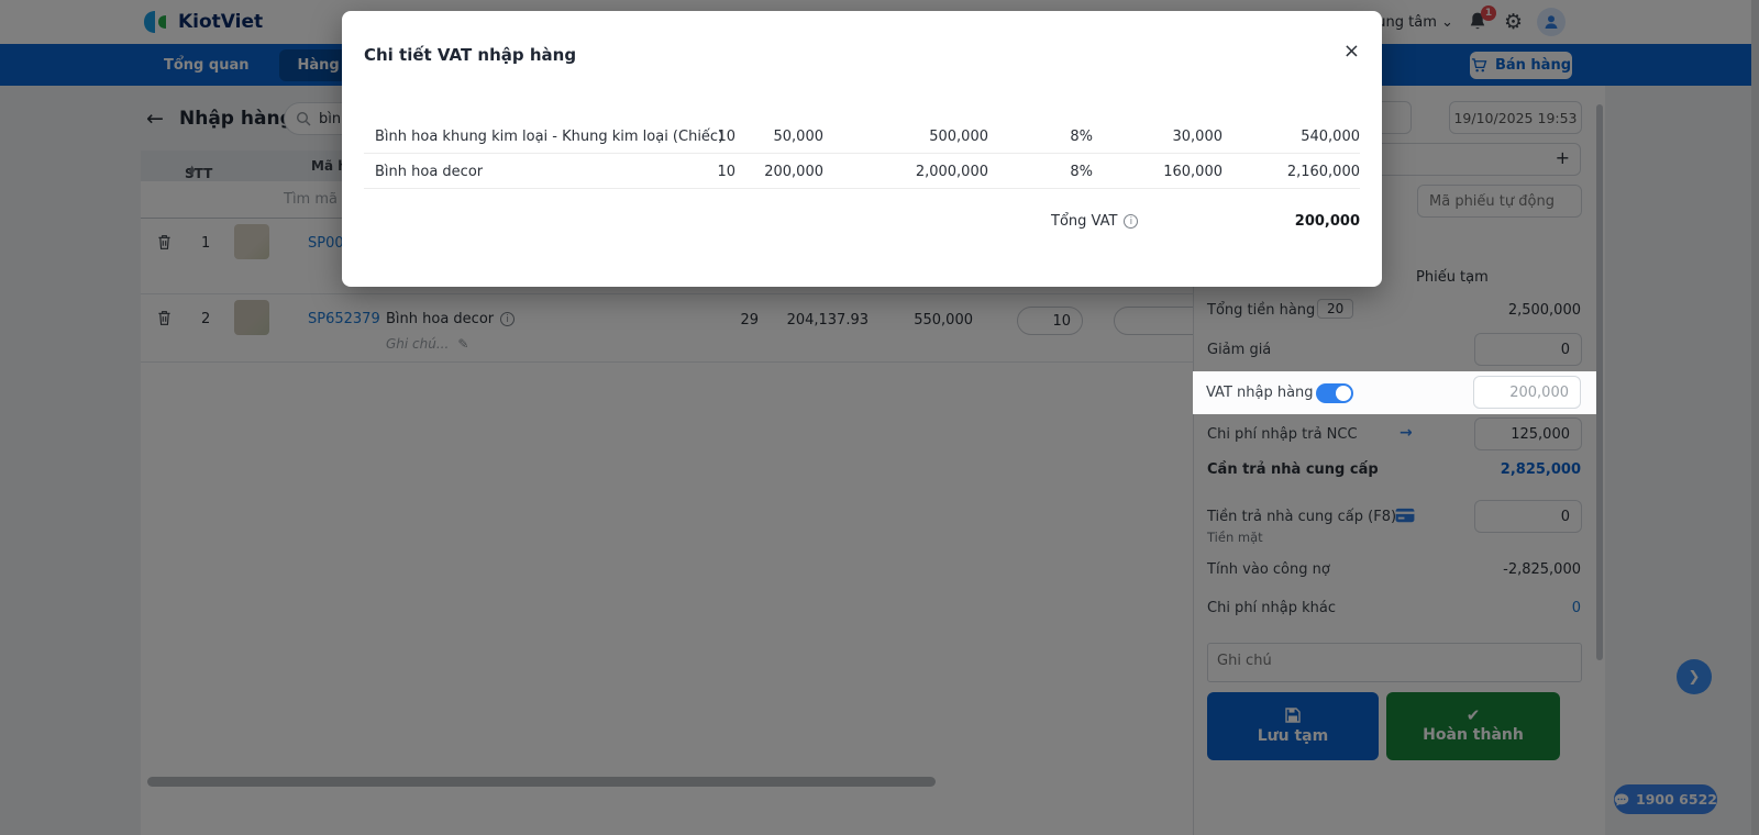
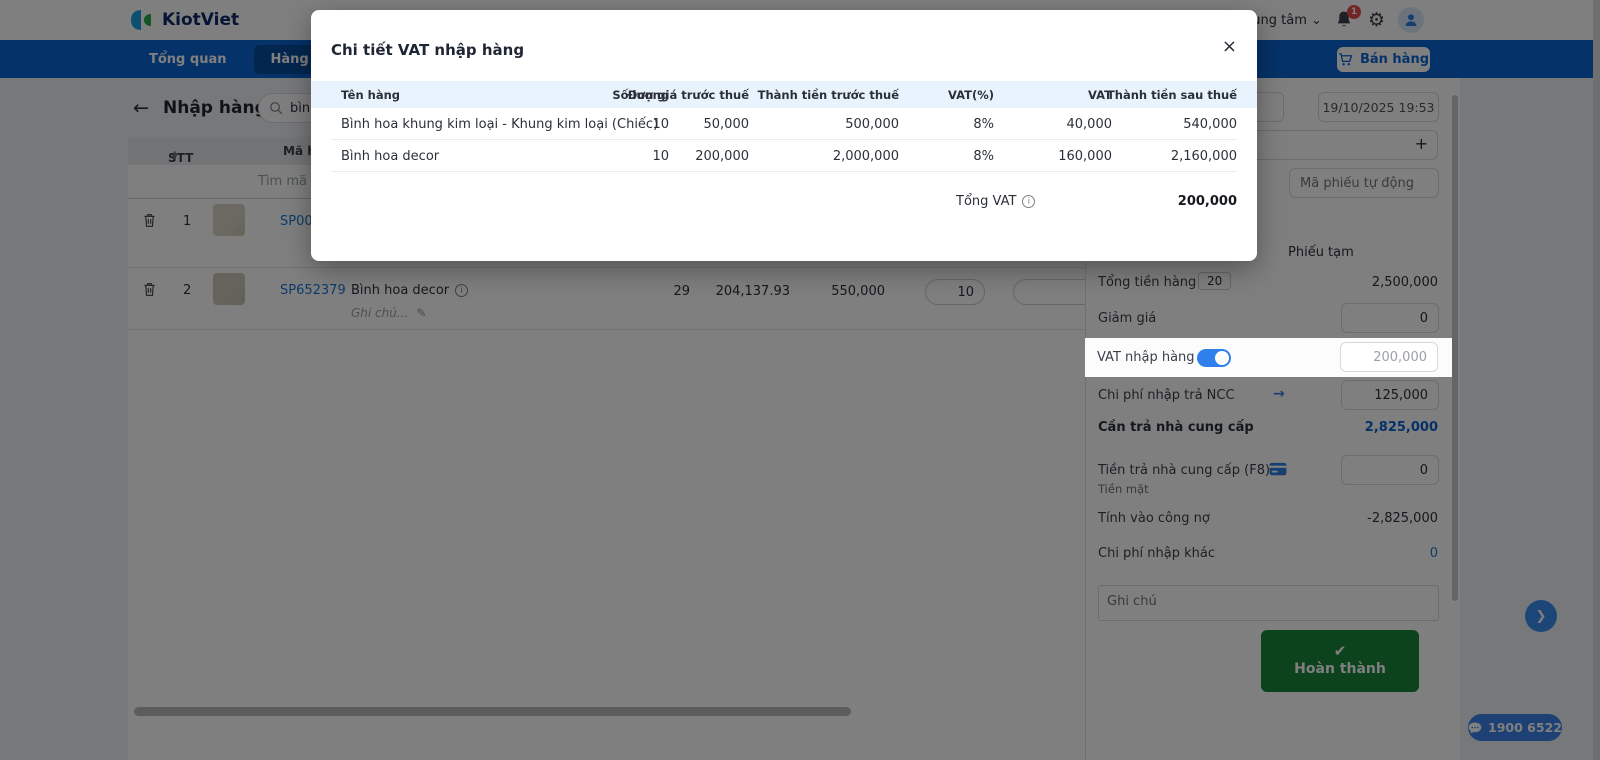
  KiotViet
  1
  ⚙
  Tổng quan
  Bán hàng
  ←
  Nhập hàn
  bìn
  STT
  ▲
  ▼
  1
  SP00
  2
  SP652379
  Bình hoa decor
  i
  Ghi chú...
  ✎
  29
  204,137.93
  550,000
  10
  19/10/2025 19:53
  +
  Mã phiếu tự động
  Phiếu tạm
  Tổng tiền hàng
  20
  2,500,000
  Giảm giá
  0
  Chi phí nhập trả NCC
  →
  125,000
  Cần trả nhà cung cấp
  2,825,000
  Tiền trả nhà cung cấp (F8)
  0
  Tiền mặt
  Tính vào công nợ
  -2,825,000
  Chi phí nhập khác
  0
  Ghi chú
- Lưu tạm
  ✔
  Hoàn thành
  ❯
  1900 6522
  VAT nhập hàng
  200,000
  Chi tiết VAT nhập hàng
  ×
+ Tên hàng
+ Số lượng
+ Đơn giá trước thuế
+ Thành tiền trước thuế
+ VAT(%)
+ VAT
+ Thành tiền sau thuế
  Bình hoa khung kim loại - Khung kim loại (Chiếc)
  10
  50,000
  500,000
  8%
- 30,000
+ 40,000
  540,000
  Bình hoa decor
  10
  200,000
  2,000,000
  8%
  160,000
  2,160,000
  Tổng VAT
  i
  200,000
